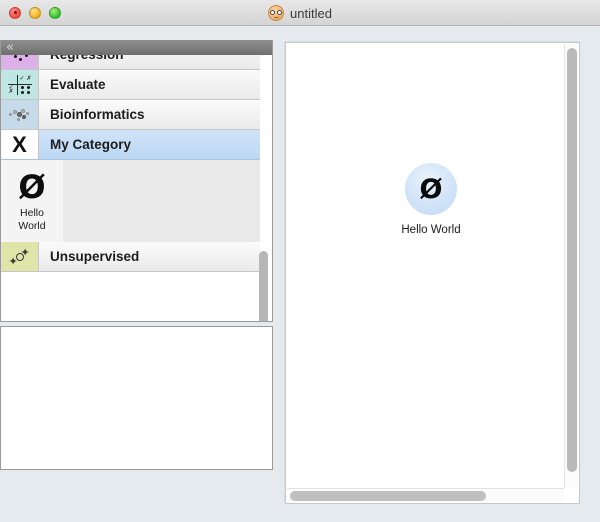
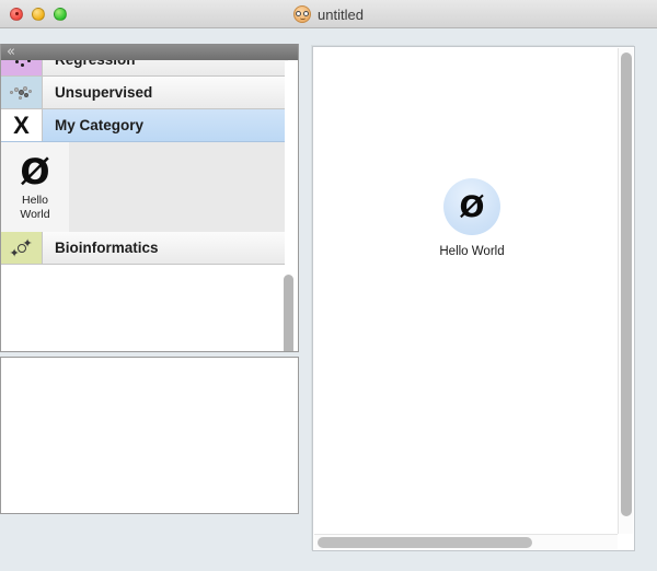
  untitled
- Evaluate
- Bioinformatics
+ Unsupervised
  X
  My Category
  Ø
  Hello
  World
  ✦
  ✦
- Unsupervised
+ Bioinformatics
  «
  Ø
  Hello World
